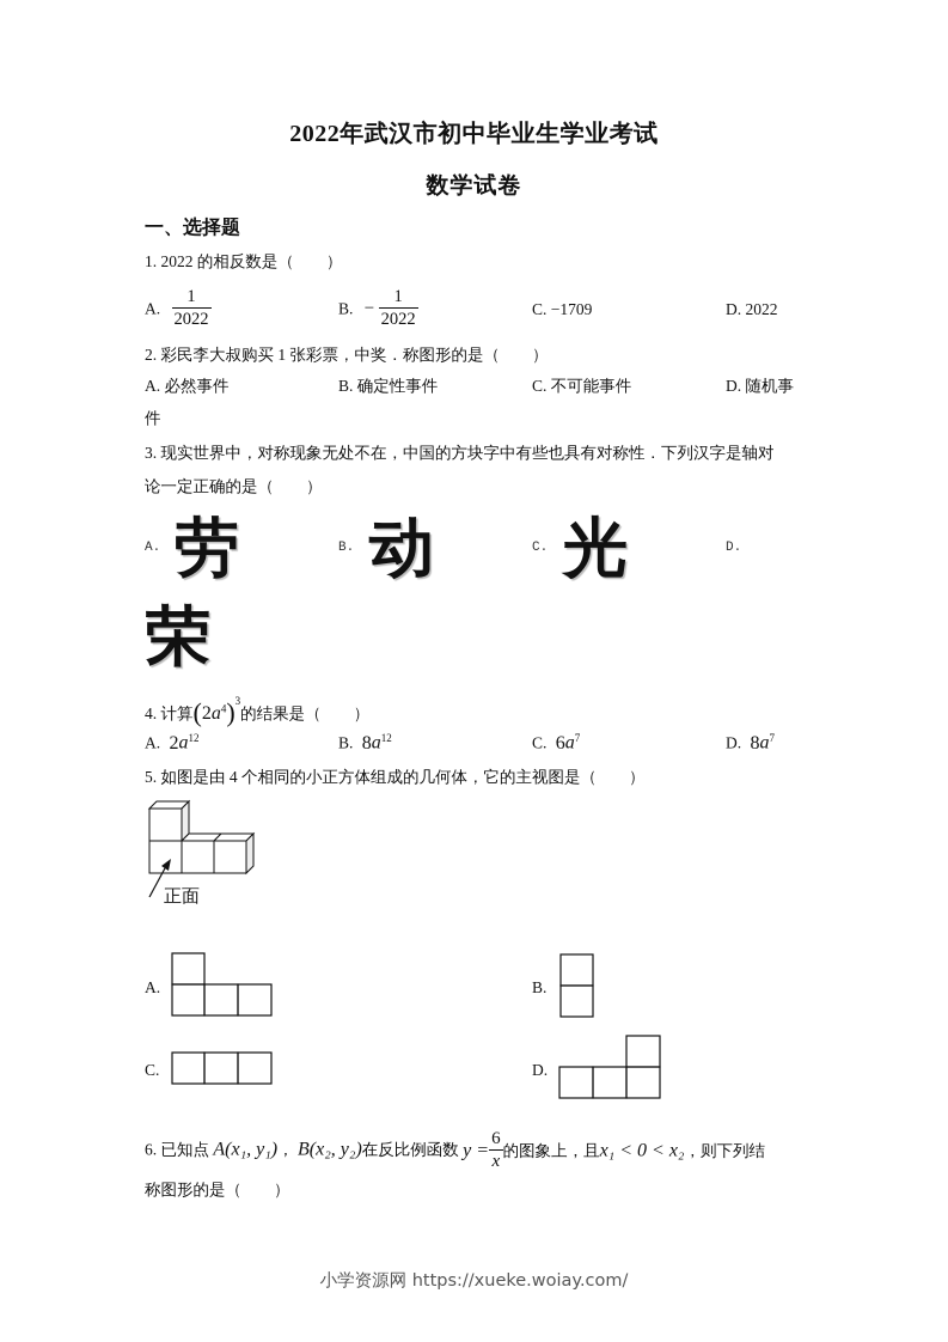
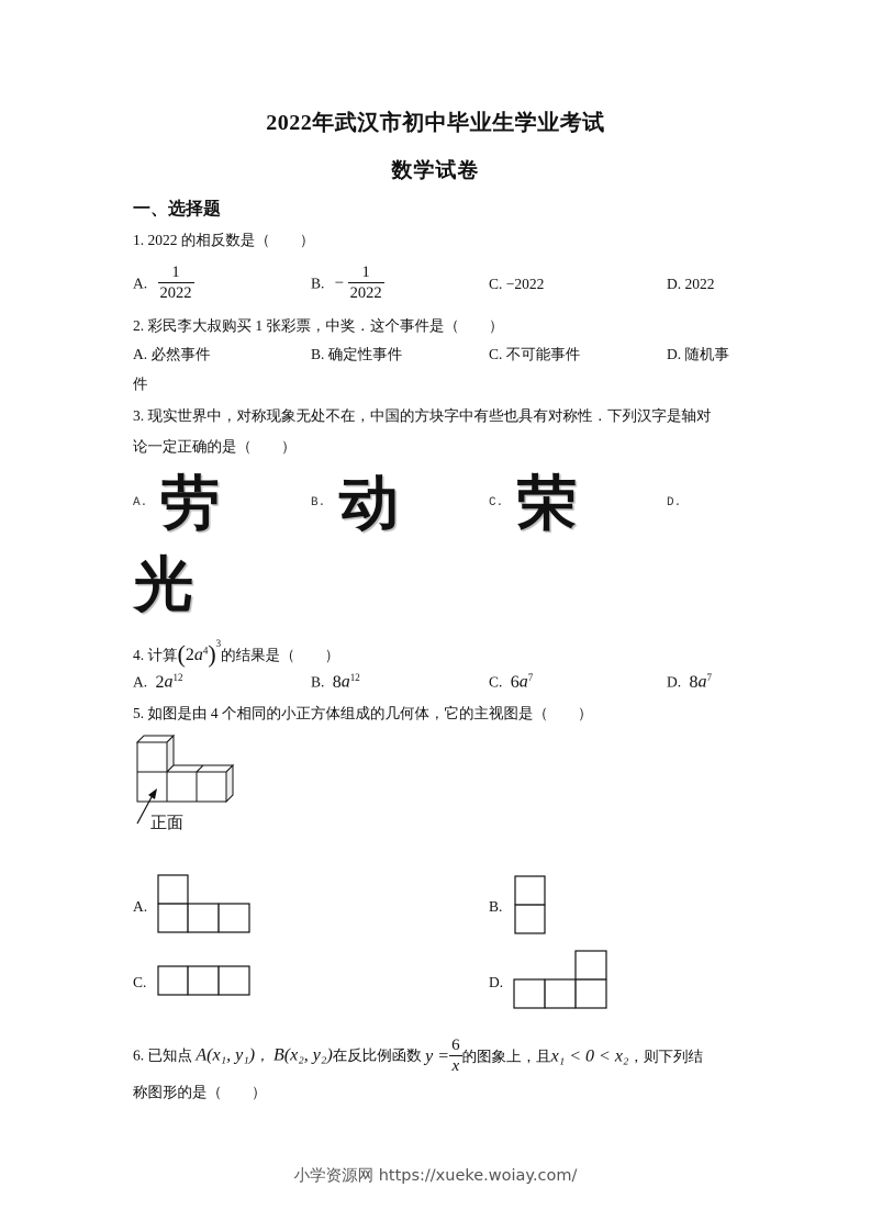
  2022年武汉市初中毕业生学业考试
  数学试卷
  一、选择题
  1. 2022 的相反数是（ ）
  A.
  1
  2022
  B. −
  1
  2022
- C. −1709
+ C. −2022
  D. 2022
- 2. 彩民李大叔购买 1 张彩票，中奖．称图形的是（ ）
+ 2. 彩民李大叔购买 1 张彩票，中奖．这个事件是（ ）
  A. 必然事件
  B. 确定性事件
  C. 不可能事件
  D. 随机事
  件
  3. 现实世界中，对称现象无处不在，中国的方块字中有些也具有对称性．下列汉字是轴对
  论一定正确的是（ ）
  A.
  劳
  B.
  动
  C.
- 光
+ 荣
  D.
- 荣
+ 光
  4. 计算(2a4)3的结果是（ ）
  A. 2a12
  B. 8a12
  C. 6a7
  D. 8a7
  5. 如图是由 4 个相同的小正方体组成的几何体，它的主视图是（ ）
  正面
  A.
  B.
  C.
  D.
  6. 已知点 A(x₁, y₁)， B(x₂, y₂)在反比例函数 y =
  6
  x
  的图象上，且x₁ < 0 < x₂，则下列结
  称图形的是（ ）
  小学资源网 https://xueke.woiay.com/
